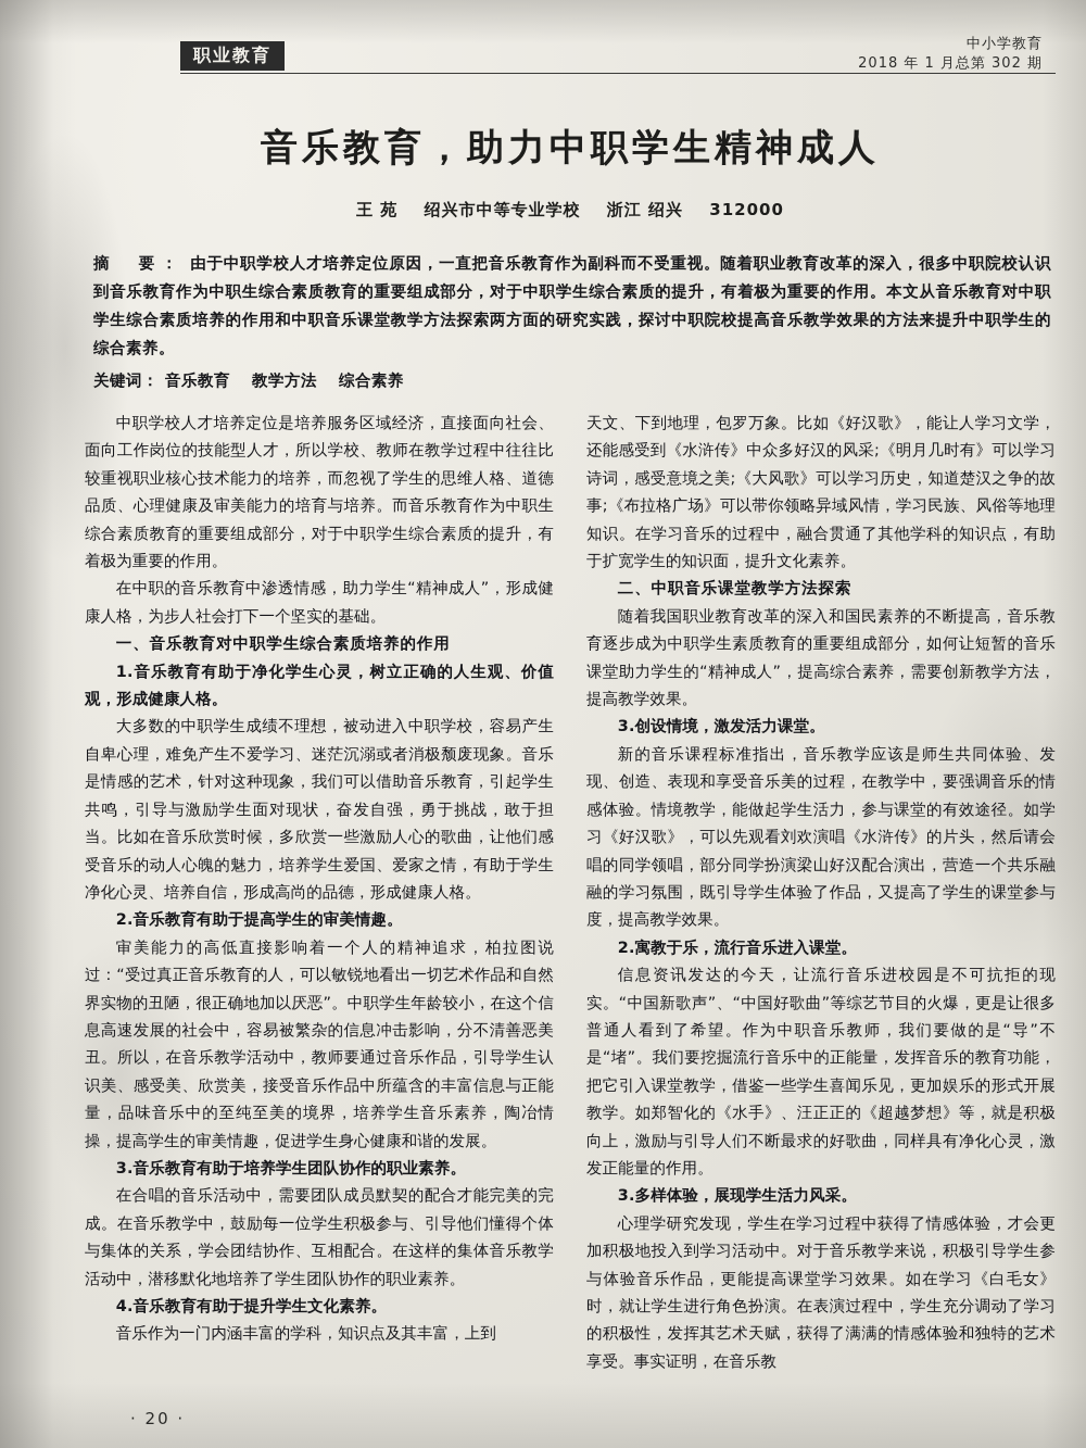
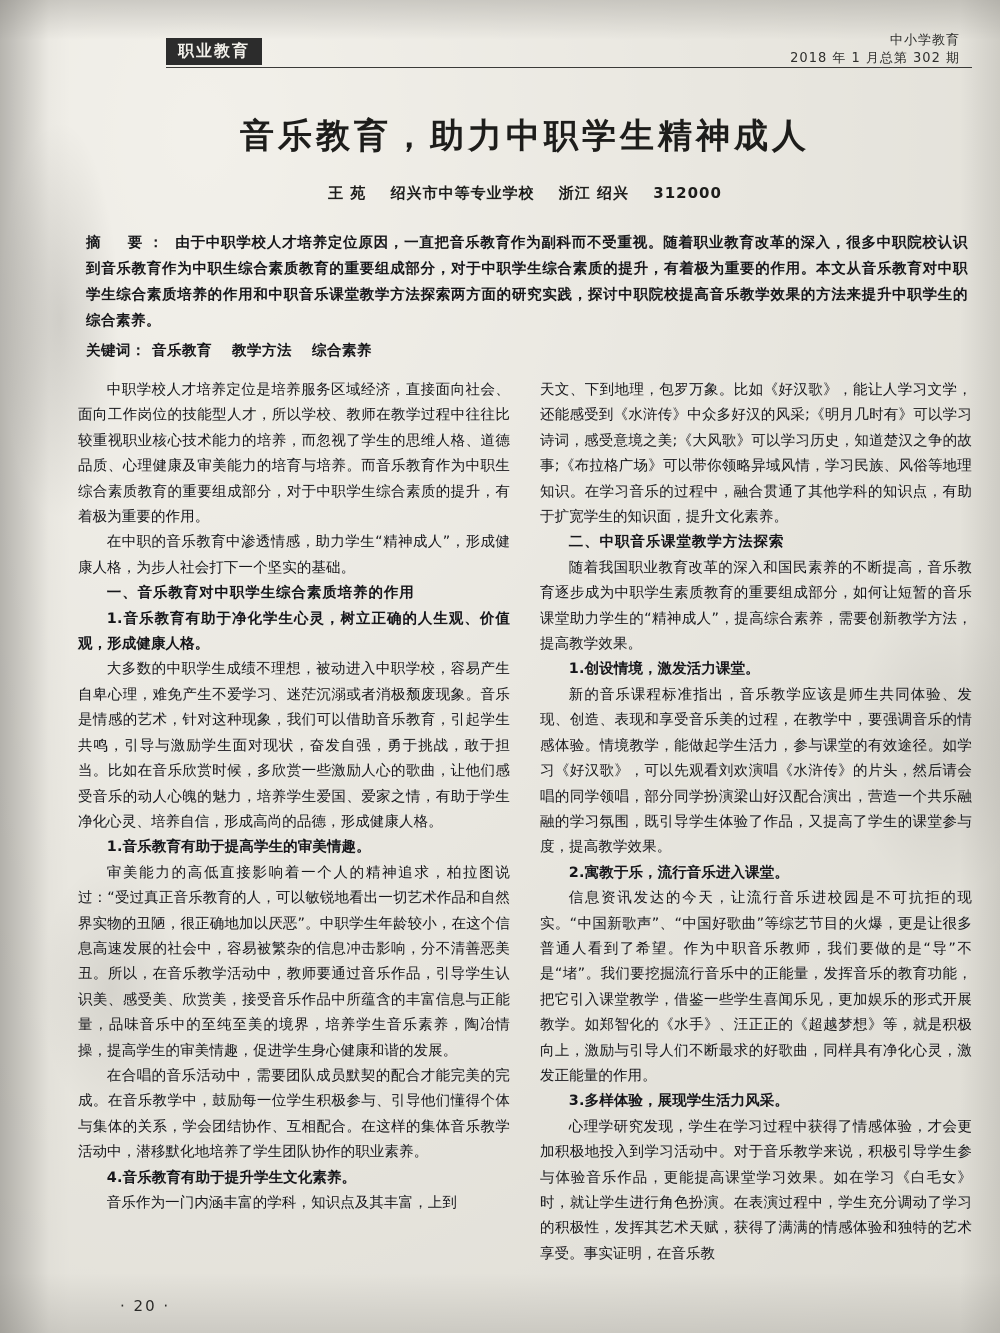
  职业教育
  中小学教育
  2018 年 1 月总第 302 期
  音乐教育，助力中职学生精神成人
  王 苑 绍兴市中等专业学校 浙江 绍兴 312000
  摘 要： 由于中职学校人才培养定位原因，一直把音乐教育作为副科而不受重视。随着职业教育改革的深入，很多中职院校认识到音乐教育作为中职生综合素质教育的重要组成部分，对于中职学生综合素质的提升，有着极为重要的作用。本文从音乐教育对中职学生综合素质培养的作用和中职音乐课堂教学方法探索两方面的研究实践，探讨中职院校提高音乐教学效果的方法来提升中职学生的综合素养。
  关键词： 音乐教育 教学方法 综合素养
  中职学校人才培养定位是培养服务区域经济，直接面向社会、面向工作岗位的技能型人才，所以学校、教师在教学过程中往往比较重视职业核心技术能力的培养，而忽视了学生的思维人格、道德品质、心理健康及审美能力的培育与培养。而音乐教育作为中职生综合素质教育的重要组成部分，对于中职学生综合素质的提升，有着极为重要的作用。
  在中职的音乐教育中渗透情感，助力学生“精神成人”，形成健康人格，为步人社会打下一个坚实的基础。
  一、音乐教育对中职学生综合素质培养的作用
  1.音乐教育有助于净化学生心灵，树立正确的人生观、价值观，形成健康人格。
  大多数的中职学生成绩不理想，被动进入中职学校，容易产生自卑心理，难免产生不爱学习、迷茫沉溺或者消极颓废现象。音乐是情感的艺术，针对这种现象，我们可以借助音乐教育，引起学生共鸣，引导与激励学生面对现状，奋发自强，勇于挑战，敢于担当。比如在音乐欣赏时候，多欣赏一些激励人心的歌曲，让他们感受音乐的动人心魄的魅力，培养学生爱国、爱家之情，有助于学生净化心灵、培养自信，形成高尚的品德，形成健康人格。
- 2.音乐教育有助于提高学生的审美情趣。
+ 1.音乐教育有助于提高学生的审美情趣。
  审美能力的高低直接影响着一个人的精神追求，柏拉图说过：“受过真正音乐教育的人，可以敏锐地看出一切艺术作品和自然界实物的丑陋，很正确地加以厌恶”。中职学生年龄较小，在这个信息高速发展的社会中，容易被繁杂的信息冲击影响，分不清善恶美丑。所以，在音乐教学活动中，教师要通过音乐作品，引导学生认识美、感受美、欣赏美，接受音乐作品中所蕴含的丰富信息与正能量，品味音乐中的至纯至美的境界，培养学生音乐素养，陶冶情操，提高学生的审美情趣，促进学生身心健康和谐的发展。
- 3.音乐教育有助于培养学生团队协作的职业素养。
  在合唱的音乐活动中，需要团队成员默契的配合才能完美的完成。在音乐教学中，鼓励每一位学生积极参与、引导他们懂得个体与集体的关系，学会团结协作、互相配合。在这样的集体音乐教学活动中，潜移默化地培养了学生团队协作的职业素养。
  4.音乐教育有助于提升学生文化素养。
  音乐作为一门内涵丰富的学科，知识点及其丰富，上到
  天文、下到地理，包罗万象。比如《好汉歌》，能让人学习文学，还能感受到《水浒传》中众多好汉的风采;《明月几时有》可以学习诗词，感受意境之美;《大风歌》可以学习历史，知道楚汉之争的故事;《布拉格广场》可以带你领略异域风情，学习民族、风俗等地理知识。在学习音乐的过程中，融合贯通了其他学科的知识点，有助于扩宽学生的知识面，提升文化素养。
  二、中职音乐课堂教学方法探索
  随着我国职业教育改革的深入和国民素养的不断提高，音乐教育逐步成为中职学生素质教育的重要组成部分，如何让短暂的音乐课堂助力学生的“精神成人”，提高综合素养，需要创新教学方法，提高教学效果。
- 3.创设情境，激发活力课堂。
+ 1.创设情境，激发活力课堂。
  新的音乐课程标准指出，音乐教学应该是师生共同体验、发现、创造、表现和享受音乐美的过程，在教学中，要强调音乐的情感体验。情境教学，能做起学生活力，参与课堂的有效途径。如学习《好汉歌》，可以先观看刘欢演唱《水浒传》的片头，然后请会唱的同学领唱，部分同学扮演梁山好汉配合演出，营造一个共乐融融的学习氛围，既引导学生体验了作品，又提高了学生的课堂参与度，提高教学效果。
  2.寓教于乐，流行音乐进入课堂。
  信息资讯发达的今天，让流行音乐进校园是不可抗拒的现实。“中国新歌声”、“中国好歌曲”等综艺节目的火爆，更是让很多普通人看到了希望。作为中职音乐教师，我们要做的是“导”不是“堵”。我们要挖掘流行音乐中的正能量，发挥音乐的教育功能，把它引入课堂教学，借鉴一些学生喜闻乐见，更加娱乐的形式开展教学。如郑智化的《水手》、汪正正的《超越梦想》等，就是积极向上，激励与引导人们不断最求的好歌曲，同样具有净化心灵，激发正能量的作用。
  3.多样体验，展现学生活力风采。
  心理学研究发现，学生在学习过程中获得了情感体验，才会更加积极地投入到学习活动中。对于音乐教学来说，积极引导学生参与体验音乐作品，更能提高课堂学习效果。如在学习《白毛女》时，就让学生进行角色扮演。在表演过程中，学生充分调动了学习的积极性，发挥其艺术天赋，获得了满满的情感体验和独特的艺术享受。事实证明，在音乐教
  · 20 ·
